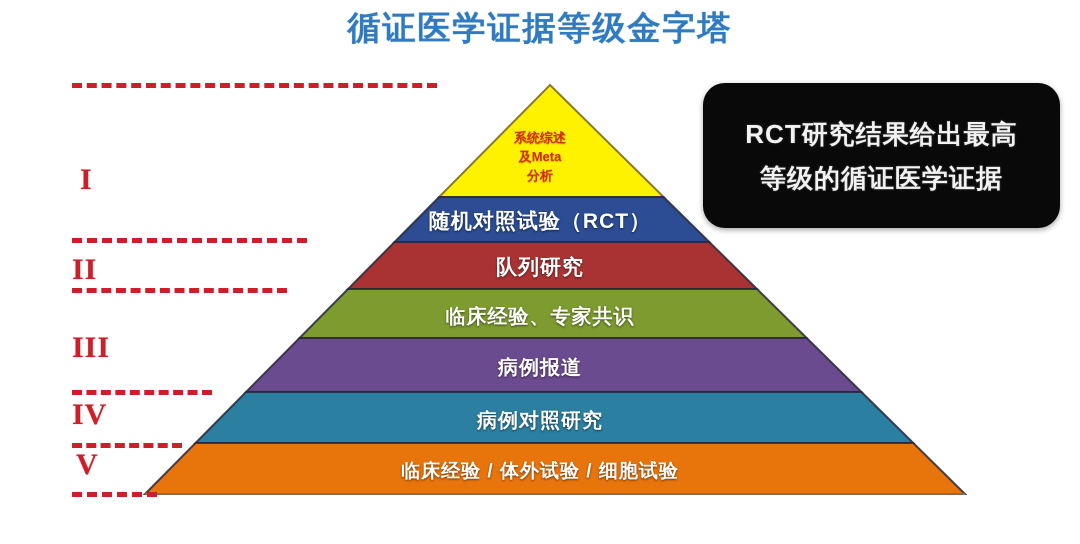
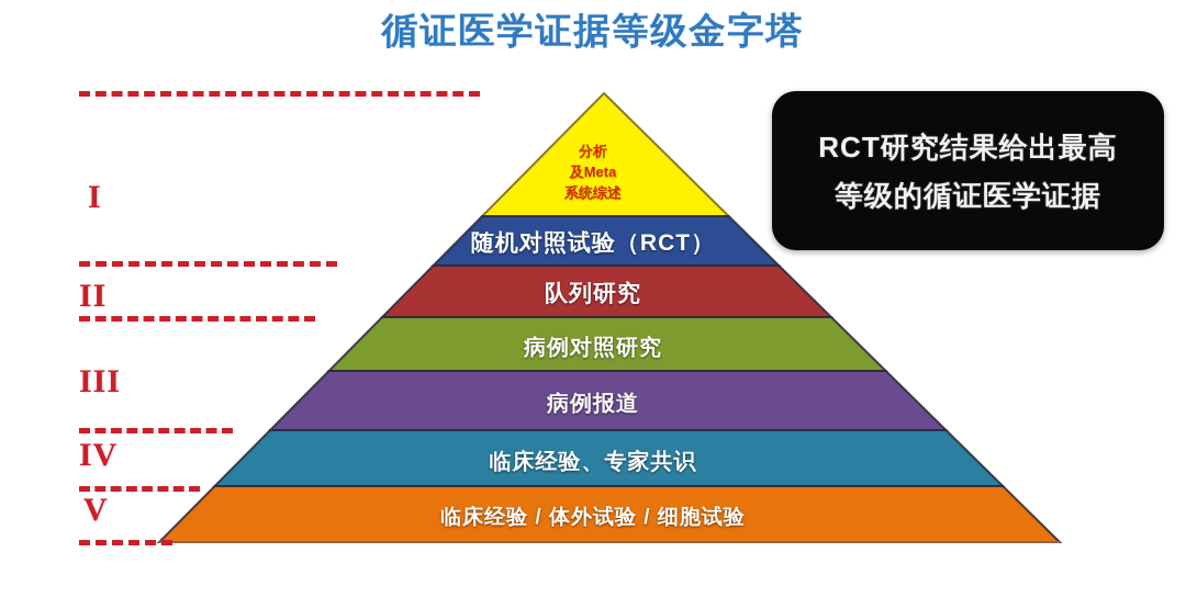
  循证医学证据等级金字塔
- 系统综述
+ 分析
  及Meta
- 分析
+ 系统综述
  随机对照试验（RCT）
  队列研究
- 临床经验、专家共识
+ 病例对照研究
  病例报道
- 病例对照研究
+ 临床经验、专家共识
  临床经验 / 体外试验 / 细胞试验
  I
  II
  III
  IV
  V
  RCT研究结果给出最高
  等级的循证医学证据
